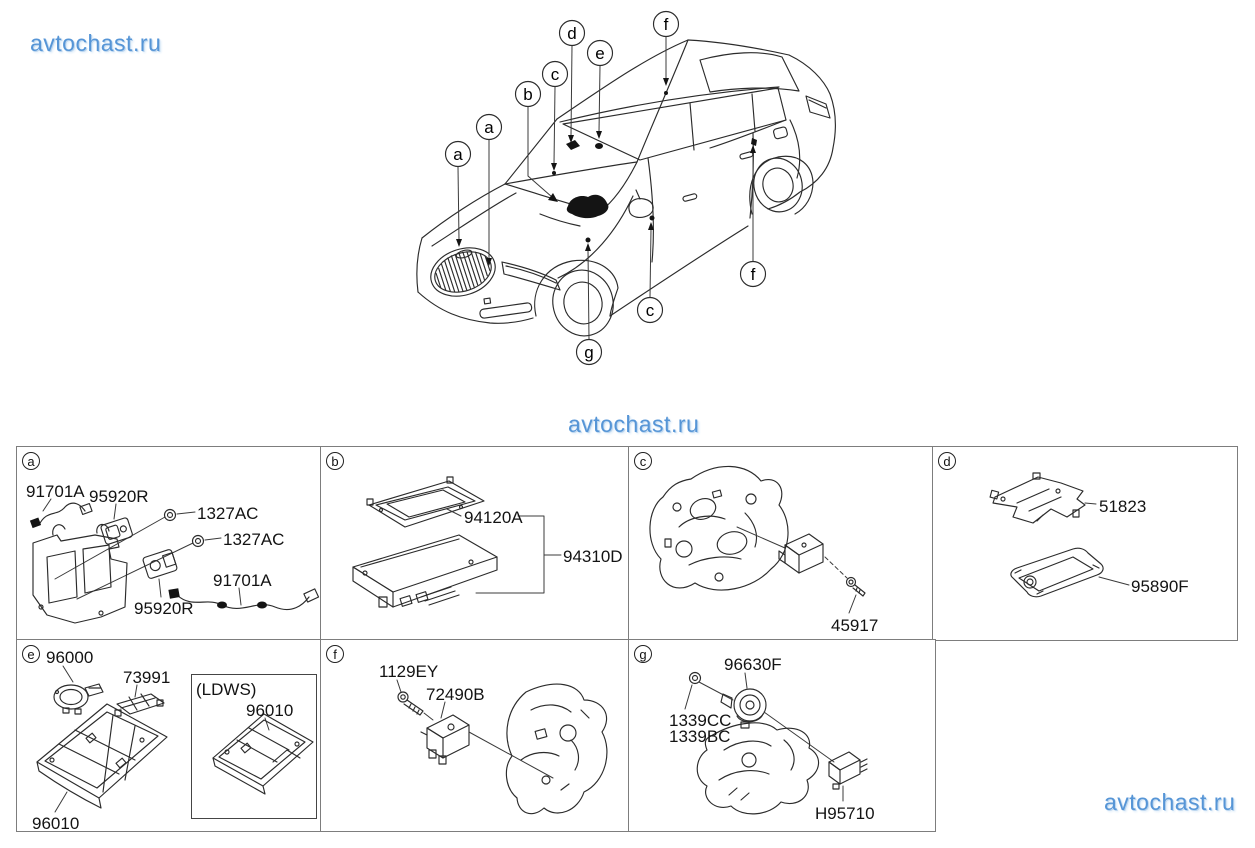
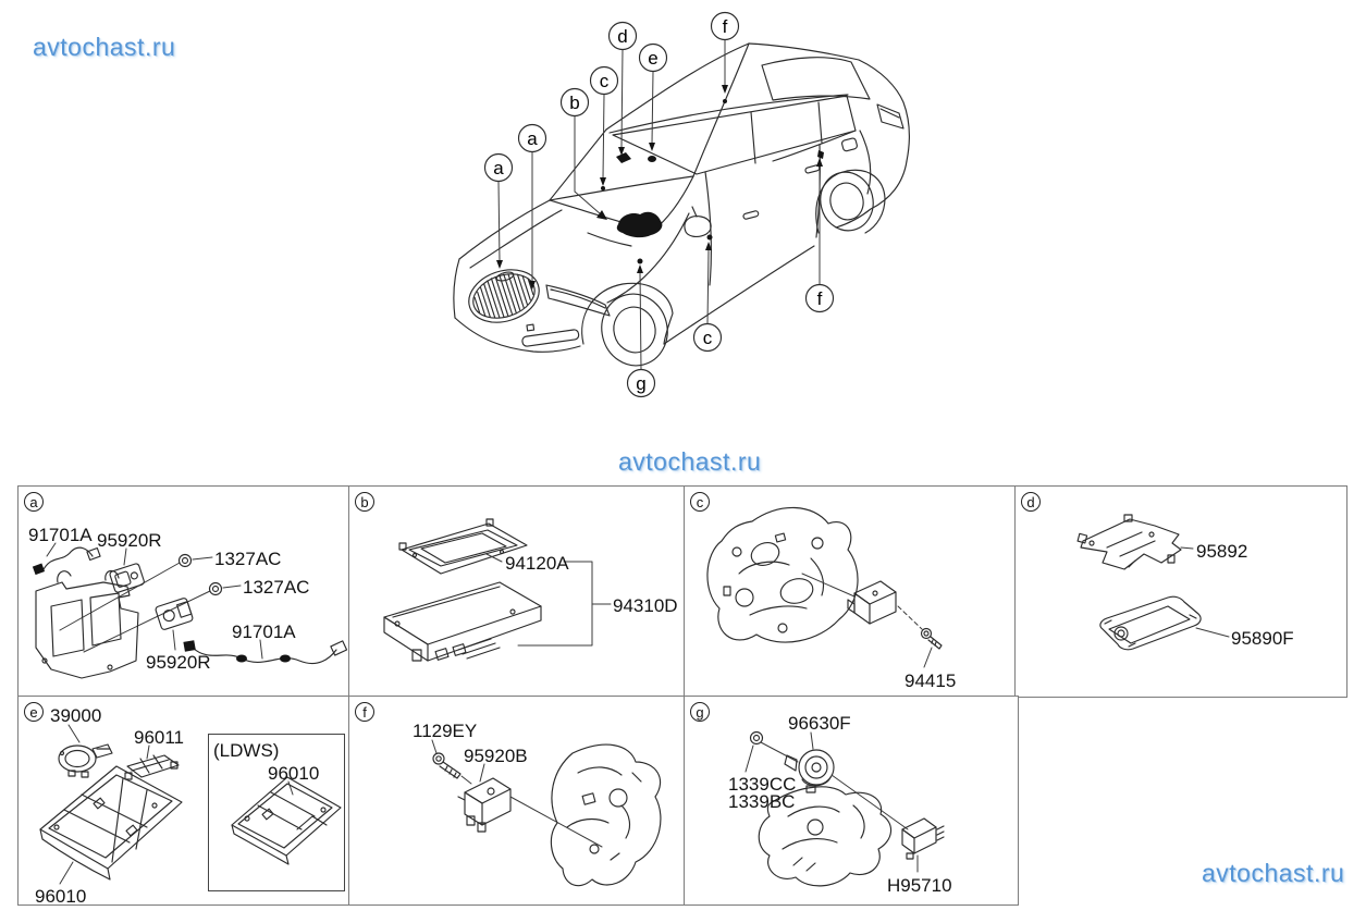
  avtochast.ru
  avtochast.ru
  avtochast.ru
  a
  a
  b
  c
  d
  e
  f
  f
  c
  g
  a
  91701A
  95920R
  1327AC
  1327AC
  91701A
  95920R
  b
  94120A
  94310D
  c
- 45917
+ 94415
  d
- 51823
+ 95892
  95890F
  e
- 96000
+ 39000
- 73991
+ 96011
  (LDWS)
  96010
  96010
  f
  1129EY
- 72490B
+ 95920B
  g
  96630F
  1339CC
  1339BC
  H95710
